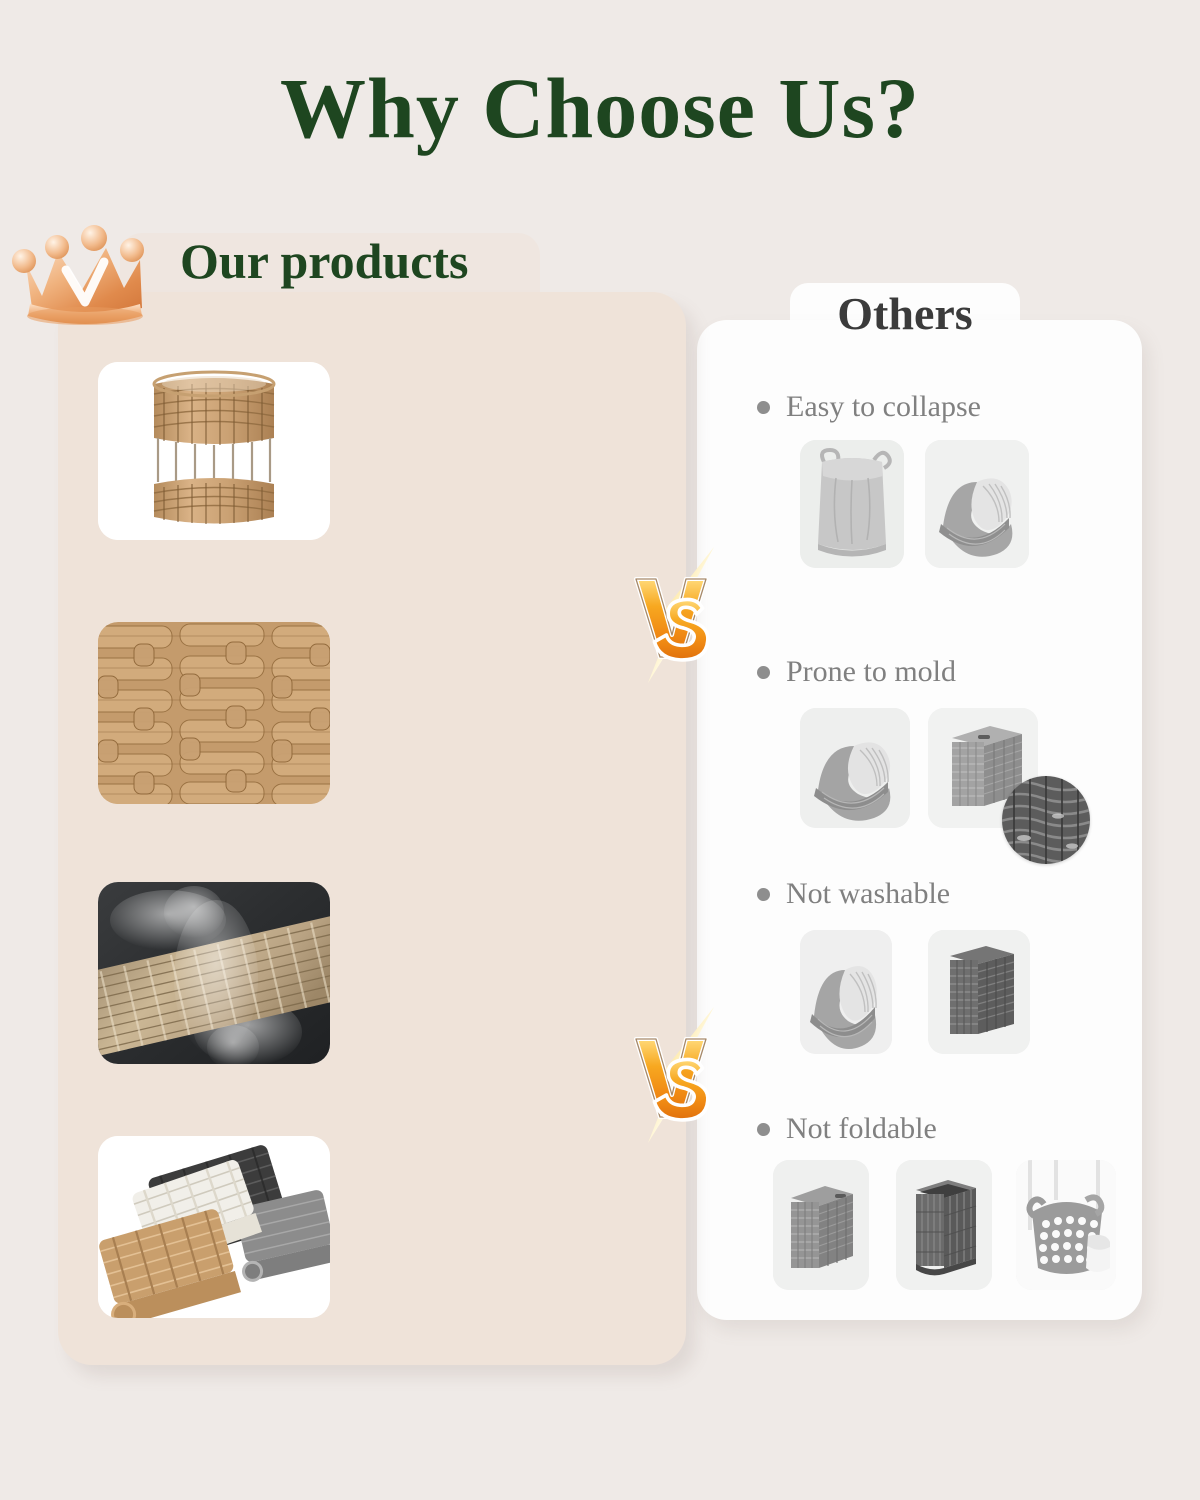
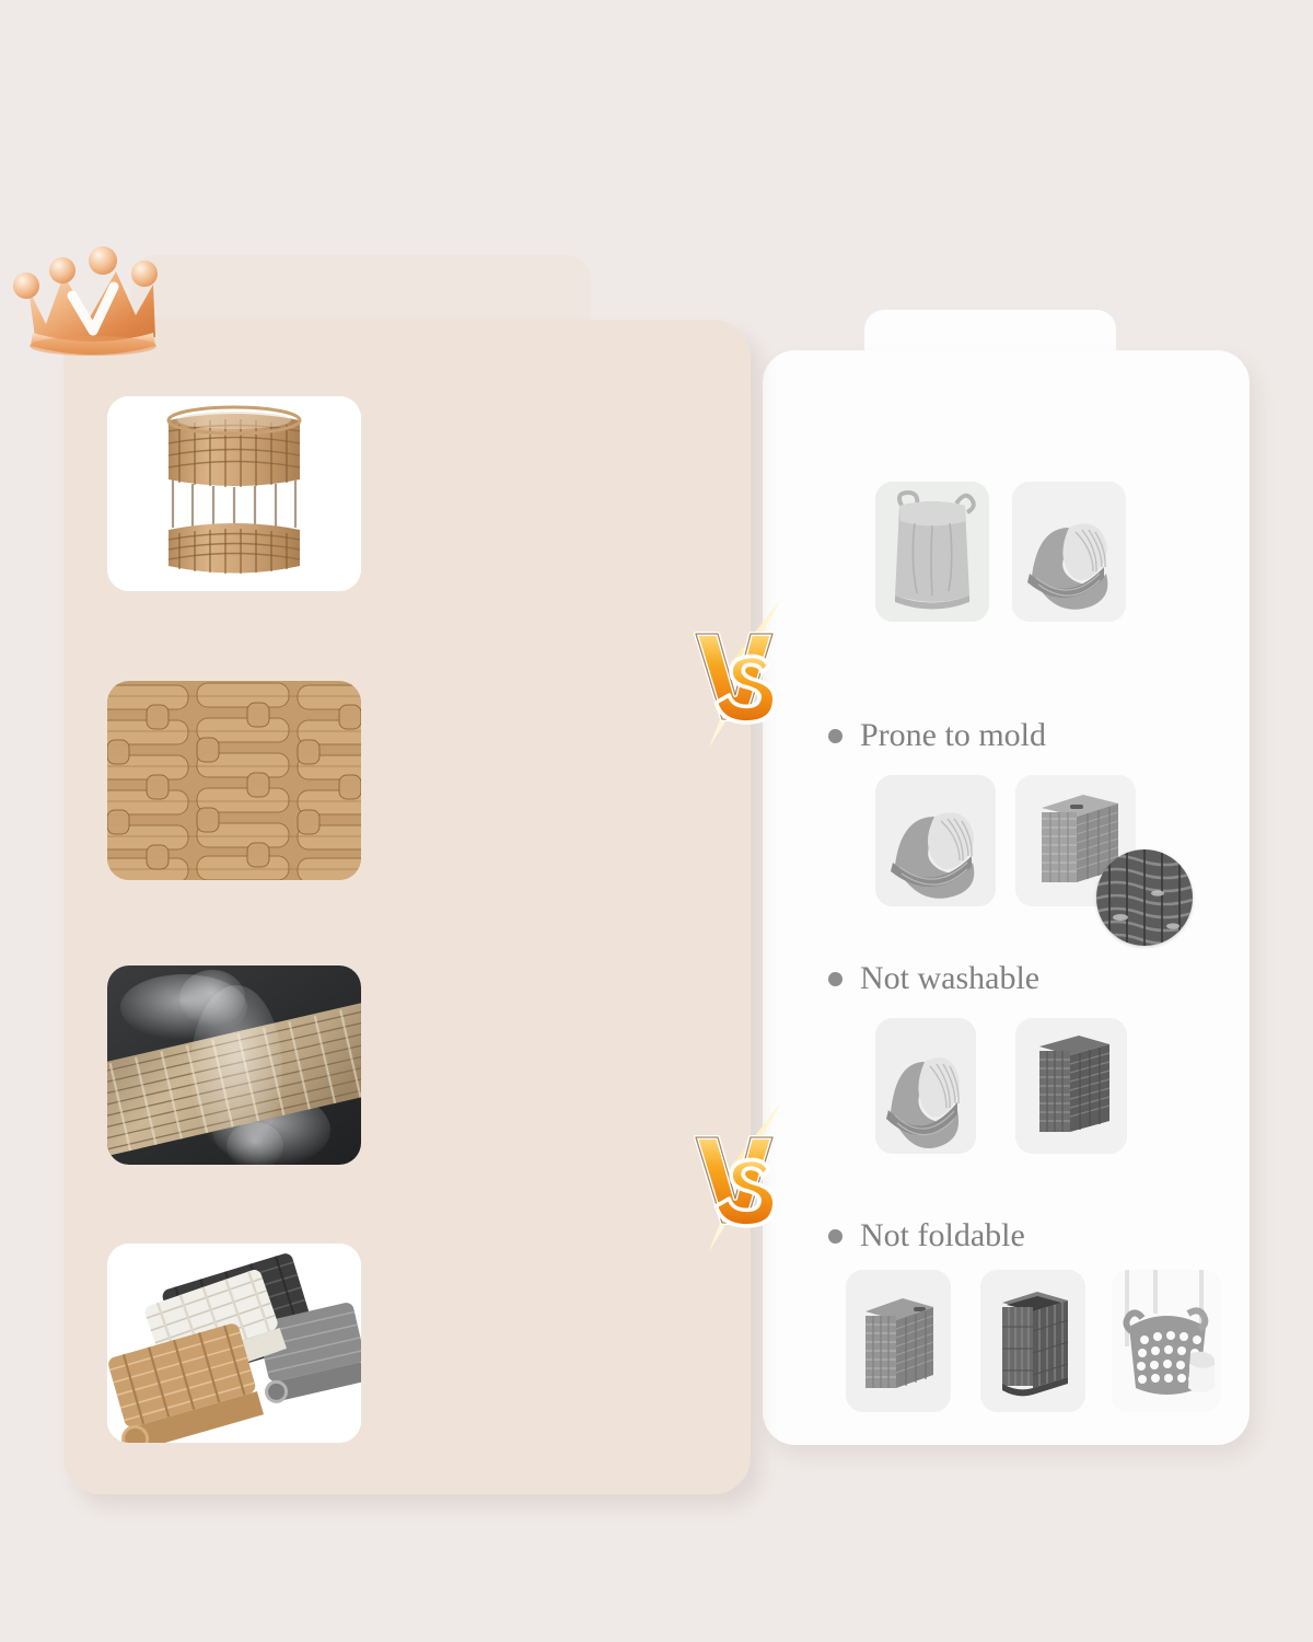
- Why Choose Us?
- Others
- Our products
- Easy to collapse
  Prone to mold
  Not washable
  Not foldable
